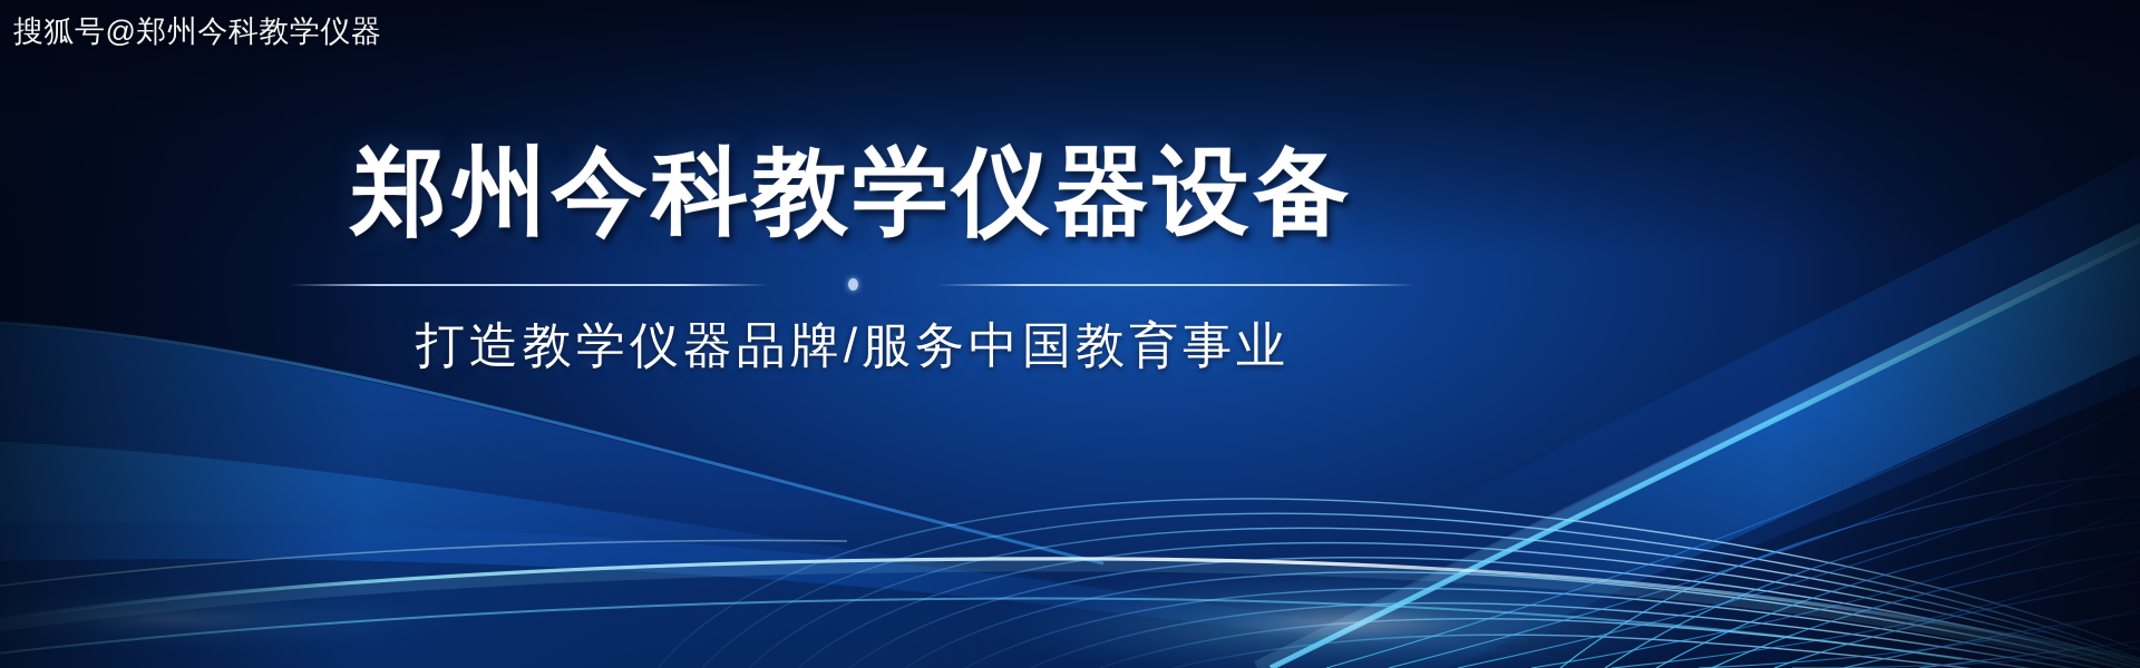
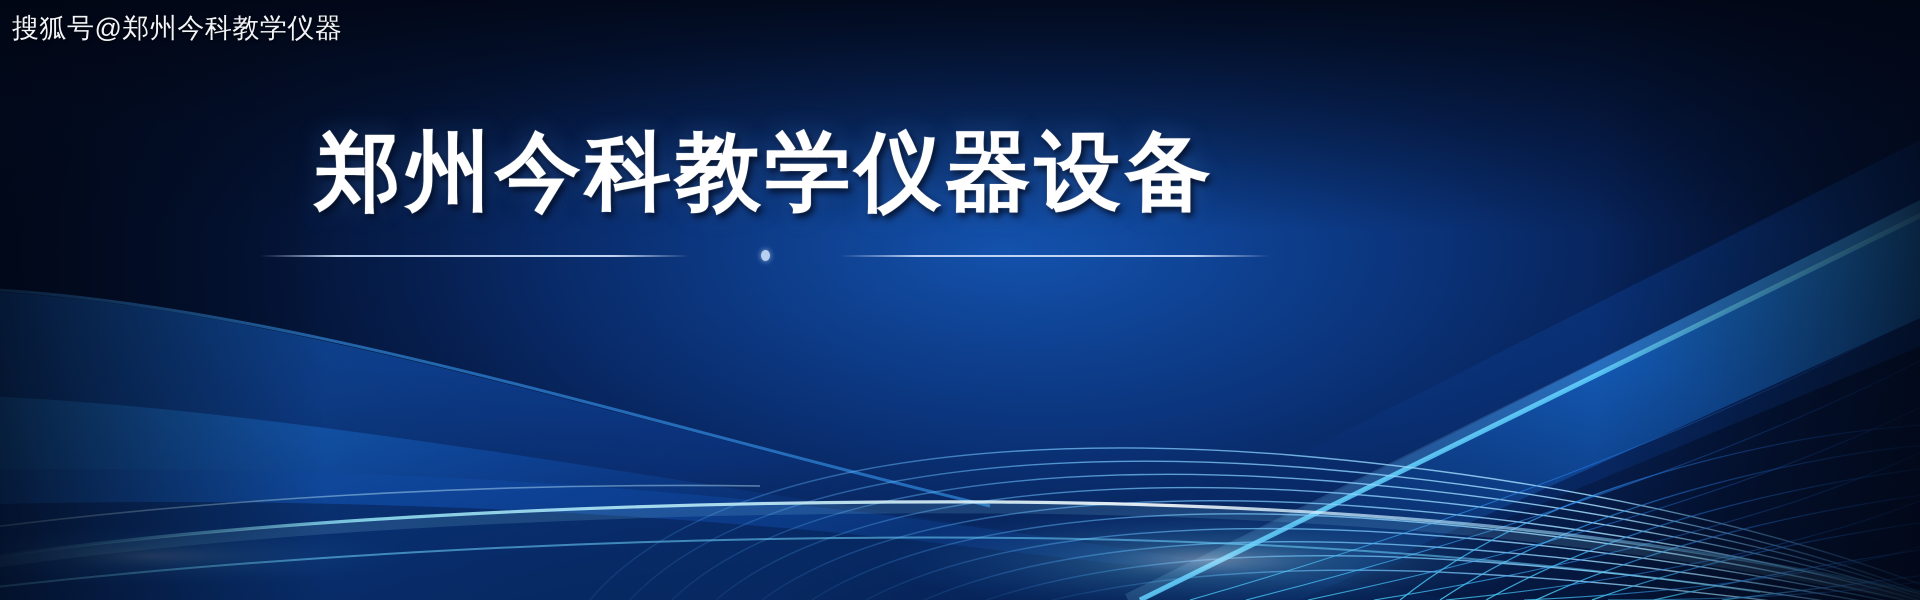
  搜狐号@郑州今科教学仪器
  郑州今科教学仪器设备
- 打造教学仪器品牌/服务中国教育事业
